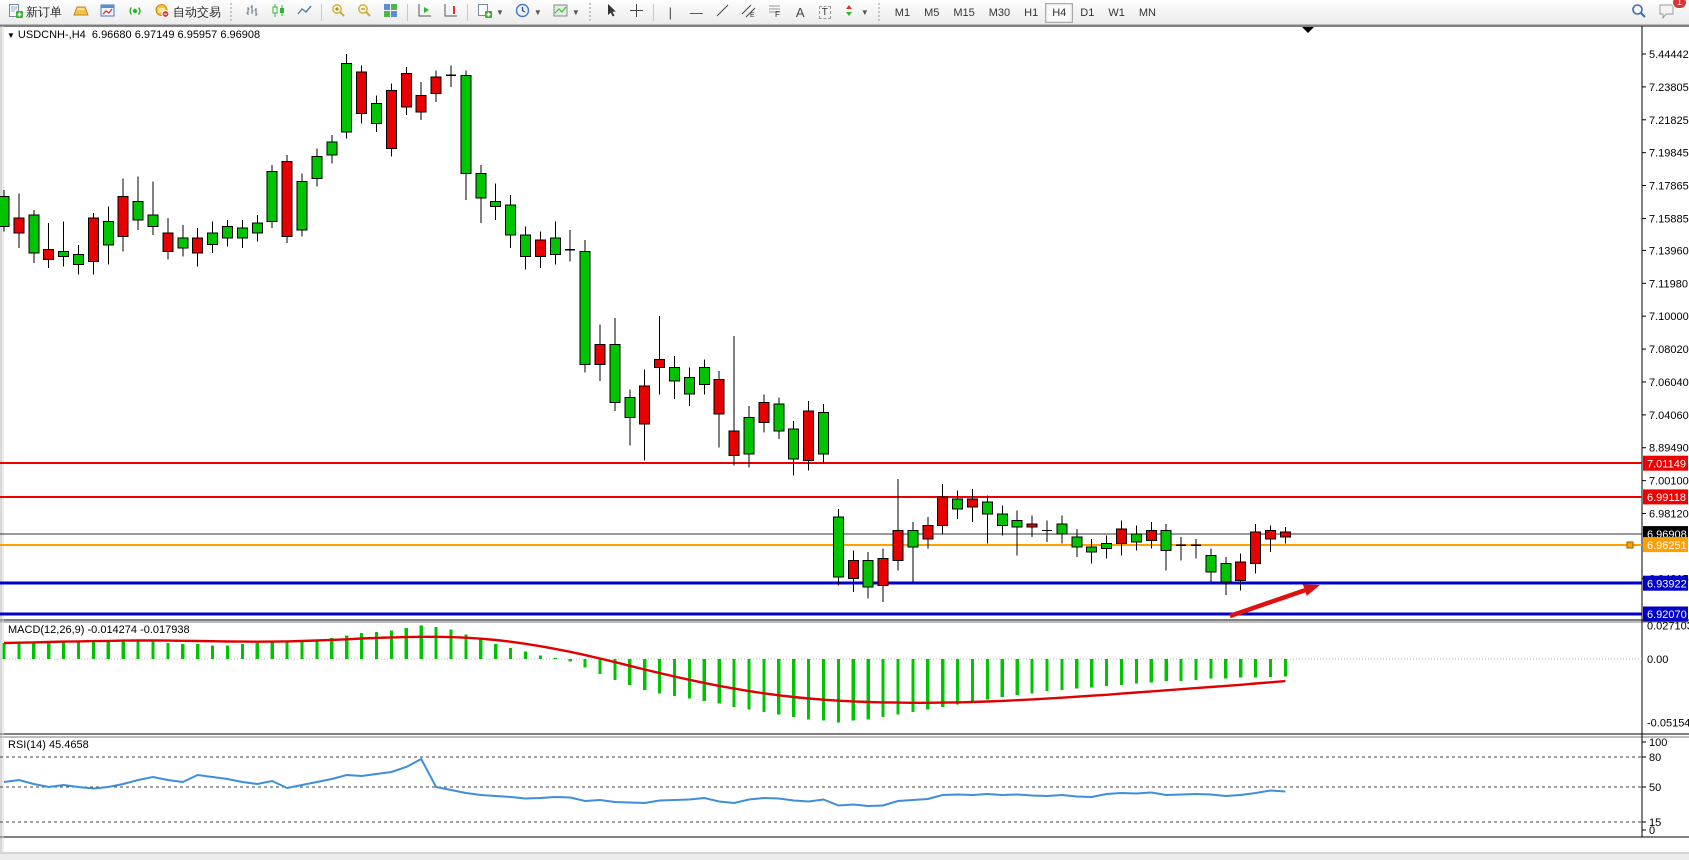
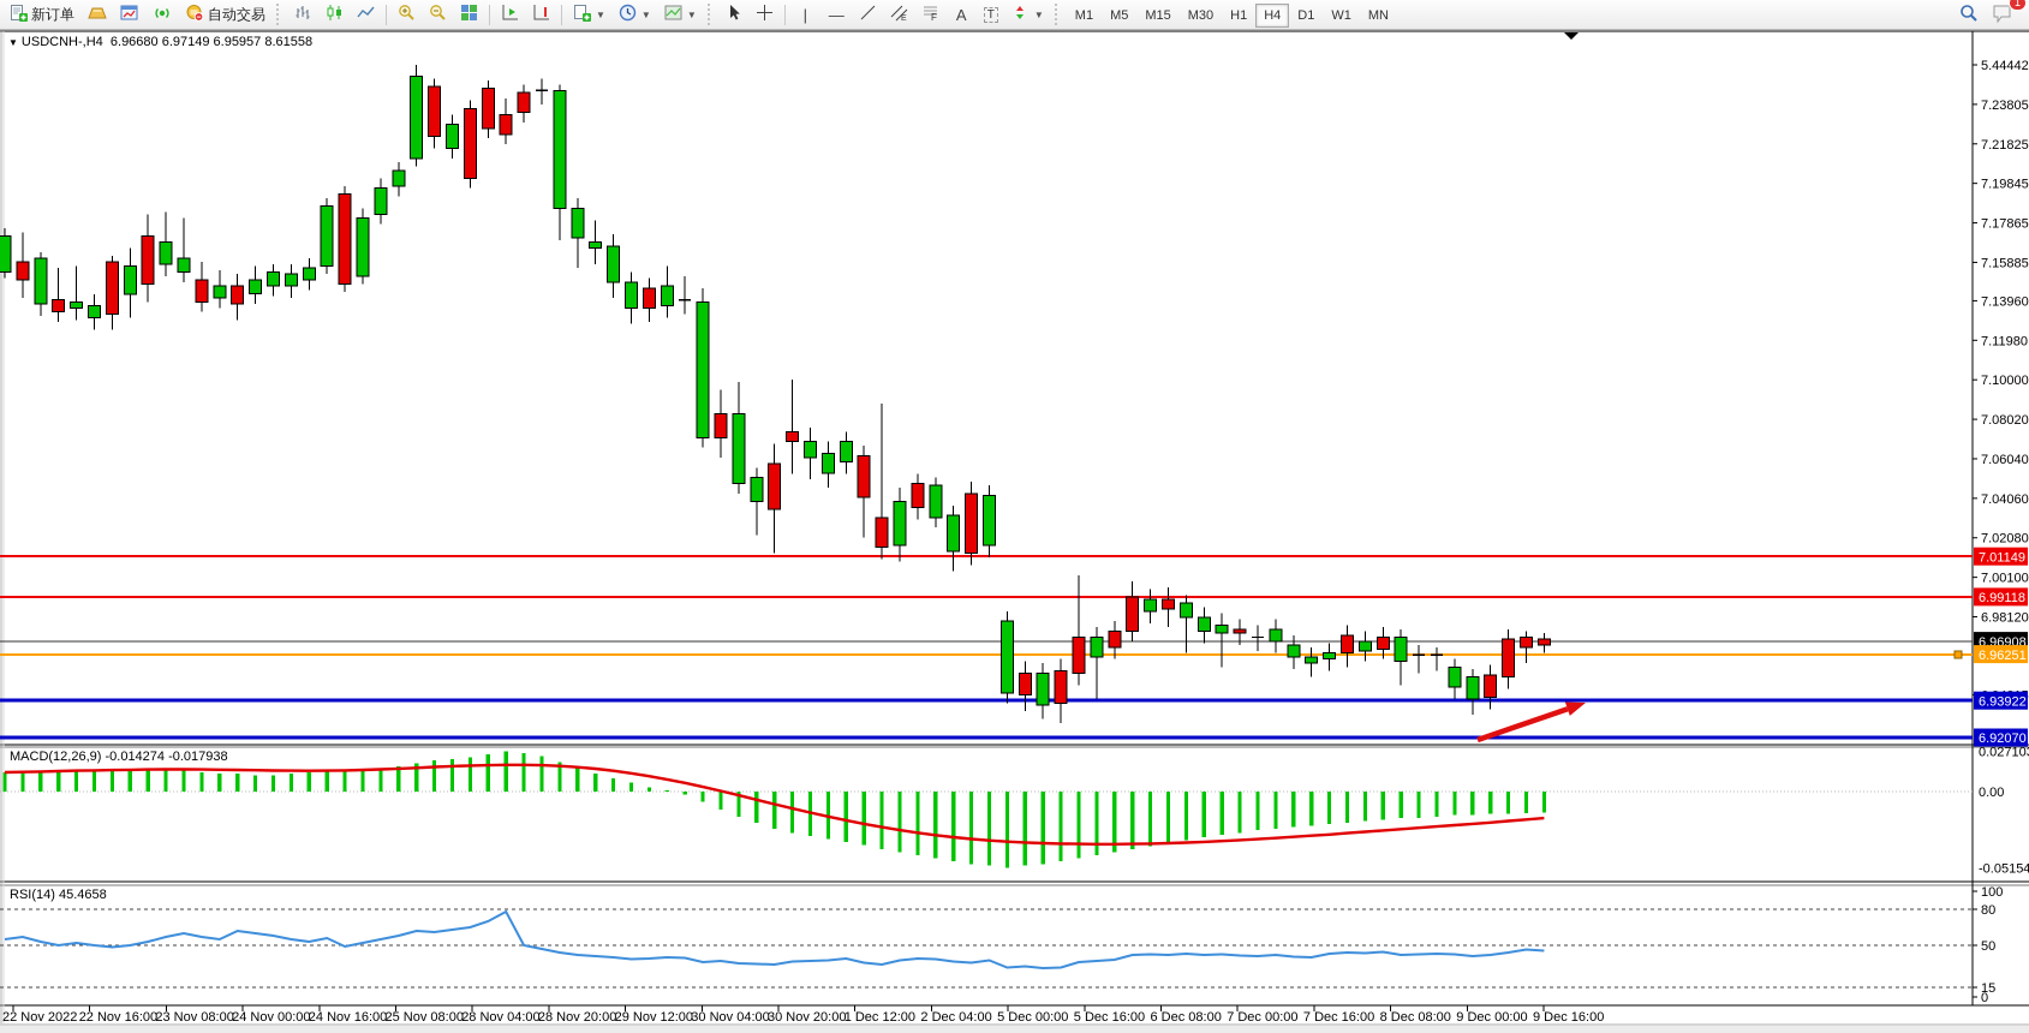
  新订单
  自动交易
  ▼
  ▼
  ▼
  |
  —
  F
  A
  T
  ▼
  M1 M5 M15 M30 H1 H4 D1 W1 MN
  1
- ▼ USDCNH-,H4 6.96680 6.97149 6.95957 6.96908
+ ▼ USDCNH-,H4 6.96680 6.97149 6.95957 8.61558
  MACD(12,26,9) -0.014274 -0.017938
  RSI(14) 45.4658
  5.44442
  7.23805
  7.21825
  7.19845
  7.17865
  7.15885
  7.13960
  7.11980
  7.10000
  7.08020
  7.06040
  7.04060
- 8.89490
+ 7.02080
  7.00100
  6.98120
  0.02710
  0.00
  -0.05154
  100
  80
  50
  15
  0
  7.01149
  6.99118
  6.96908
  6.96251
  6.93922
  6.92070
+ 22 Nov 2022
+ 22 Nov 16:00
+ 23 Nov 08:00
+ 24 Nov 00:00
+ 24 Nov 16:00
+ 25 Nov 08:00
+ 28 Nov 04:00
+ 28 Nov 20:00
+ 29 Nov 12:00
+ 30 Nov 04:00
+ 30 Nov 20:00
+ 1 Dec 12:00
+ 2 Dec 04:00
+ 5 Dec 00:00
+ 5 Dec 16:00
+ 6 Dec 08:00
+ 7 Dec 00:00
+ 7 Dec 16:00
+ 8 Dec 08:00
+ 9 Dec 00:00
+ 9 Dec 16:00
